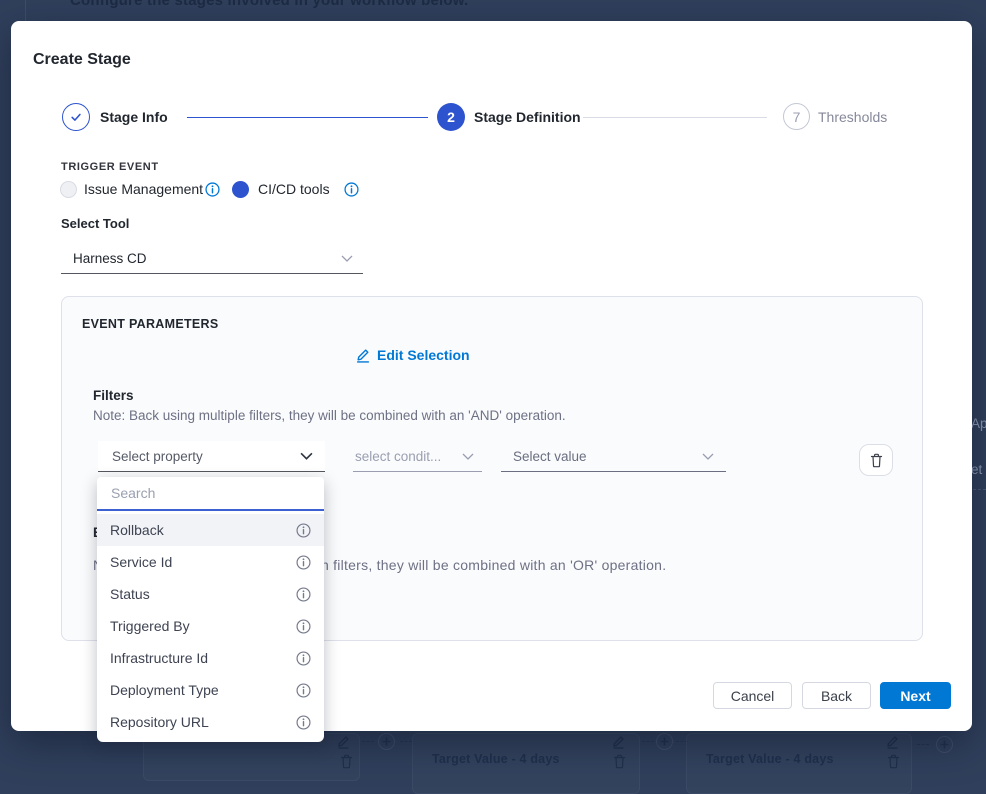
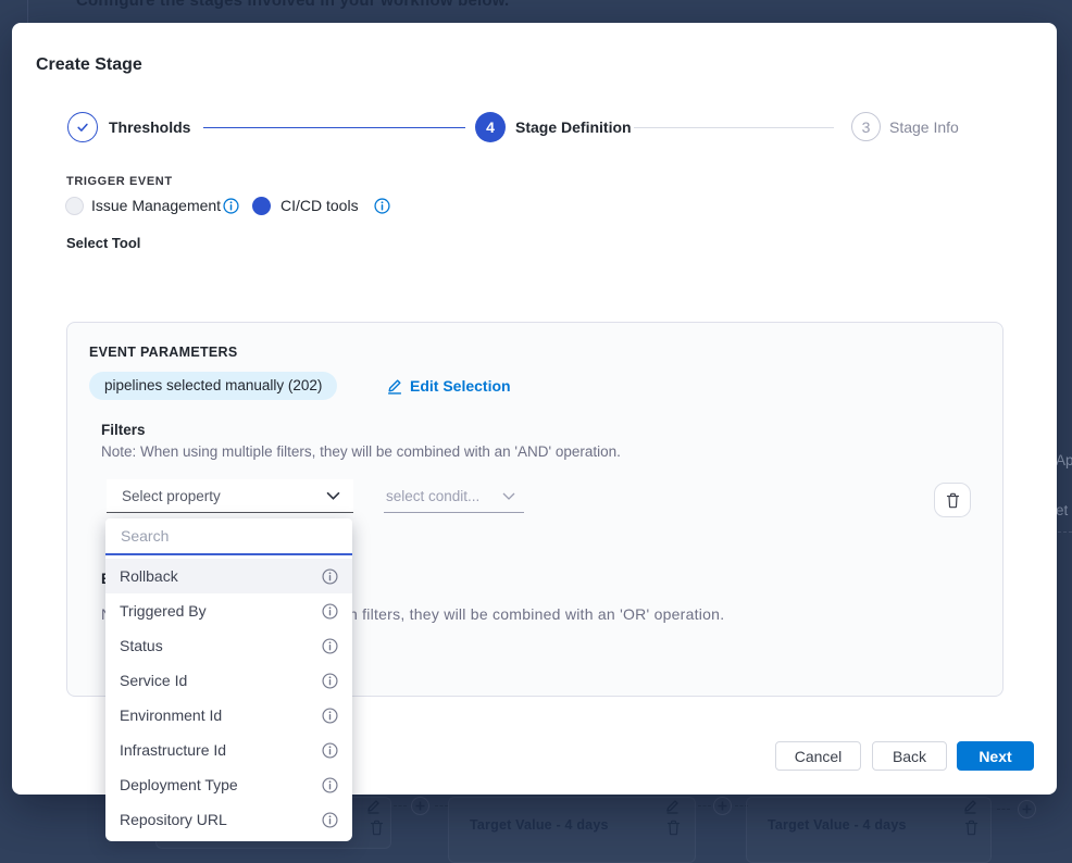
  Configure the stages involved in your workflow below.
  Ap
  et
  Create Stage
- Stage Info
+ Thresholds
- 2
+ 4
  Stage Definition
- 7
+ 3
- Thresholds
+ Stage Info
  TRIGGER EVENT
  Issue Management
  CI/CD tools
  Select Tool
- Harness CD
  EVENT PARAMETERS
+ pipelines selected manually (202)
  Edit Selection
  Filters
- Note: Back using multiple filters, they will be combined with an 'AND' operation.
+ Note: When using multiple filters, they will be combined with an 'AND' operation.
  Select property
  select condit...
- Select value
  Cancel
  Back
  Next
  Search
  Rollback
- Service Id
+ Triggered By
  Status
- Triggered By
+ Service Id
+ Environment Id
  Infrastructure Id
  Deployment Type
  Repository URL
